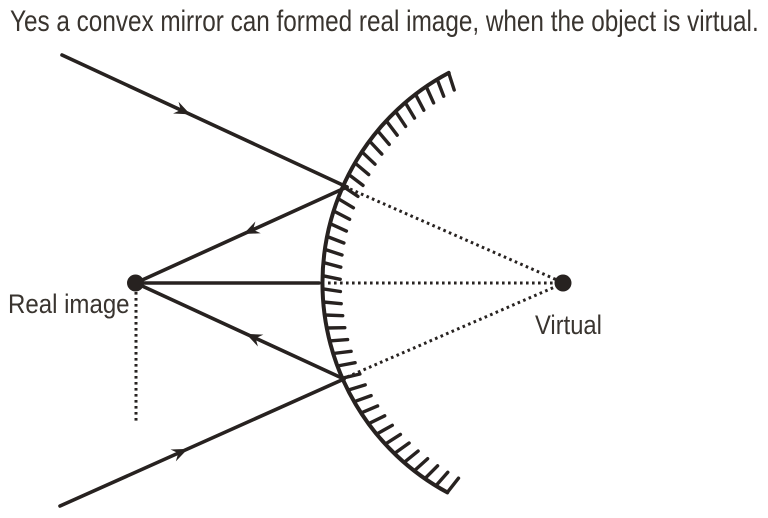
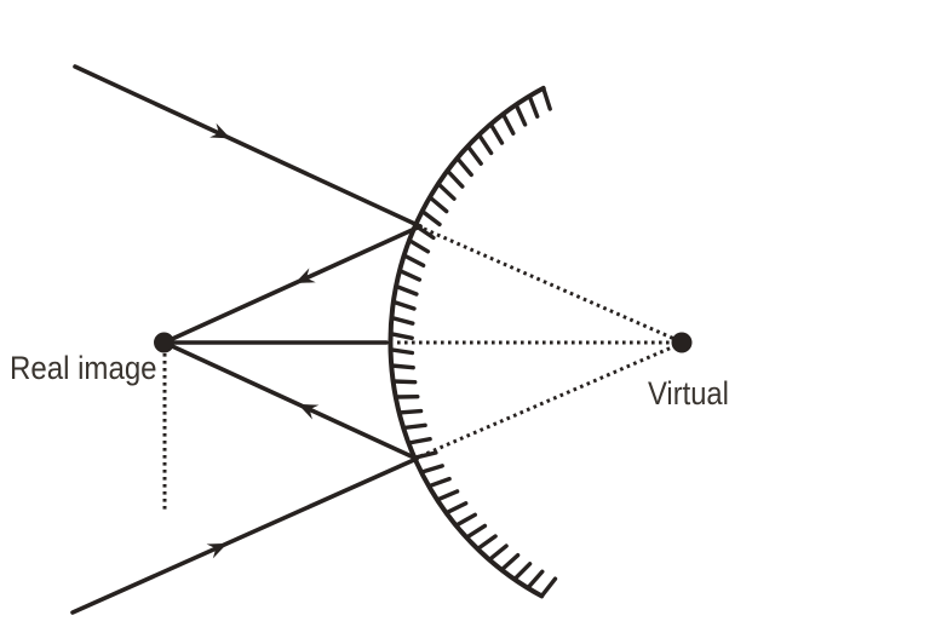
- Yes a convex mirror can formed real image, when the object is virtual.
  Real image
  Virtual
